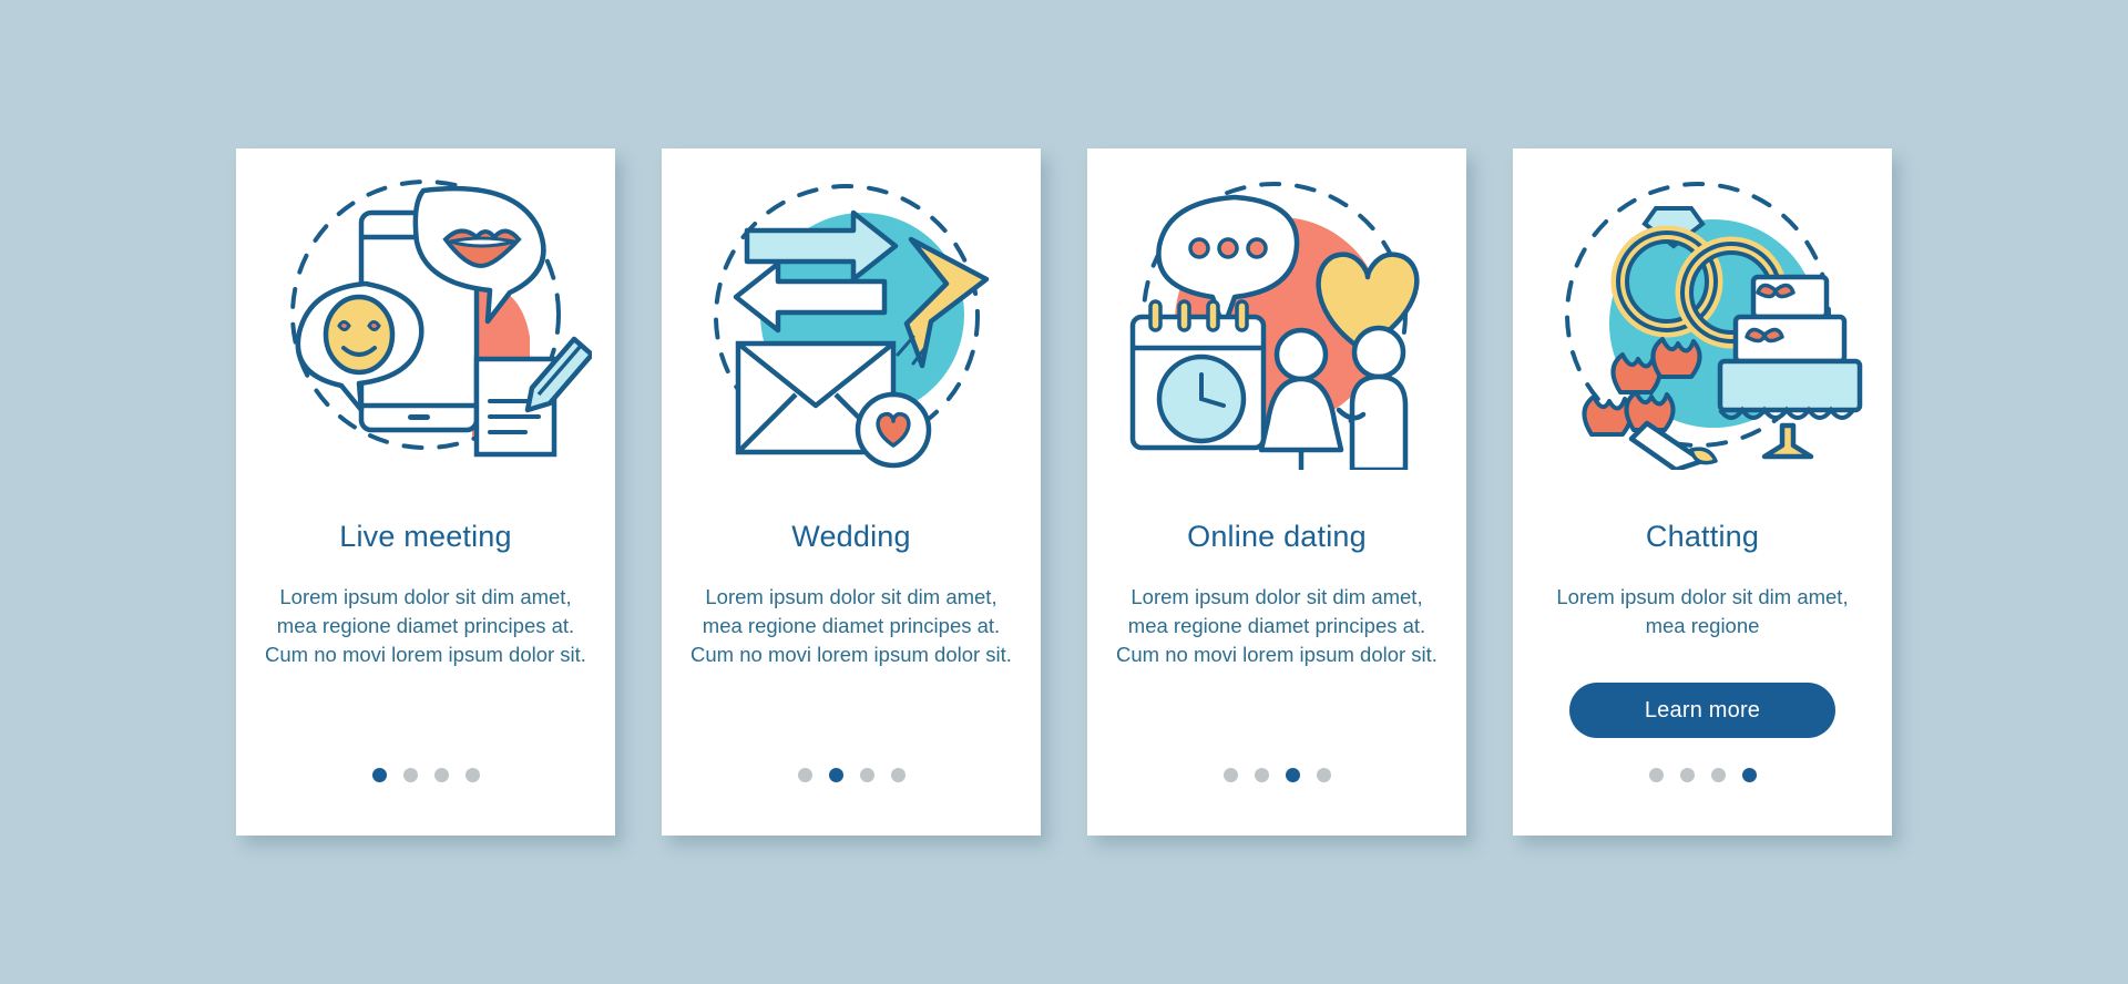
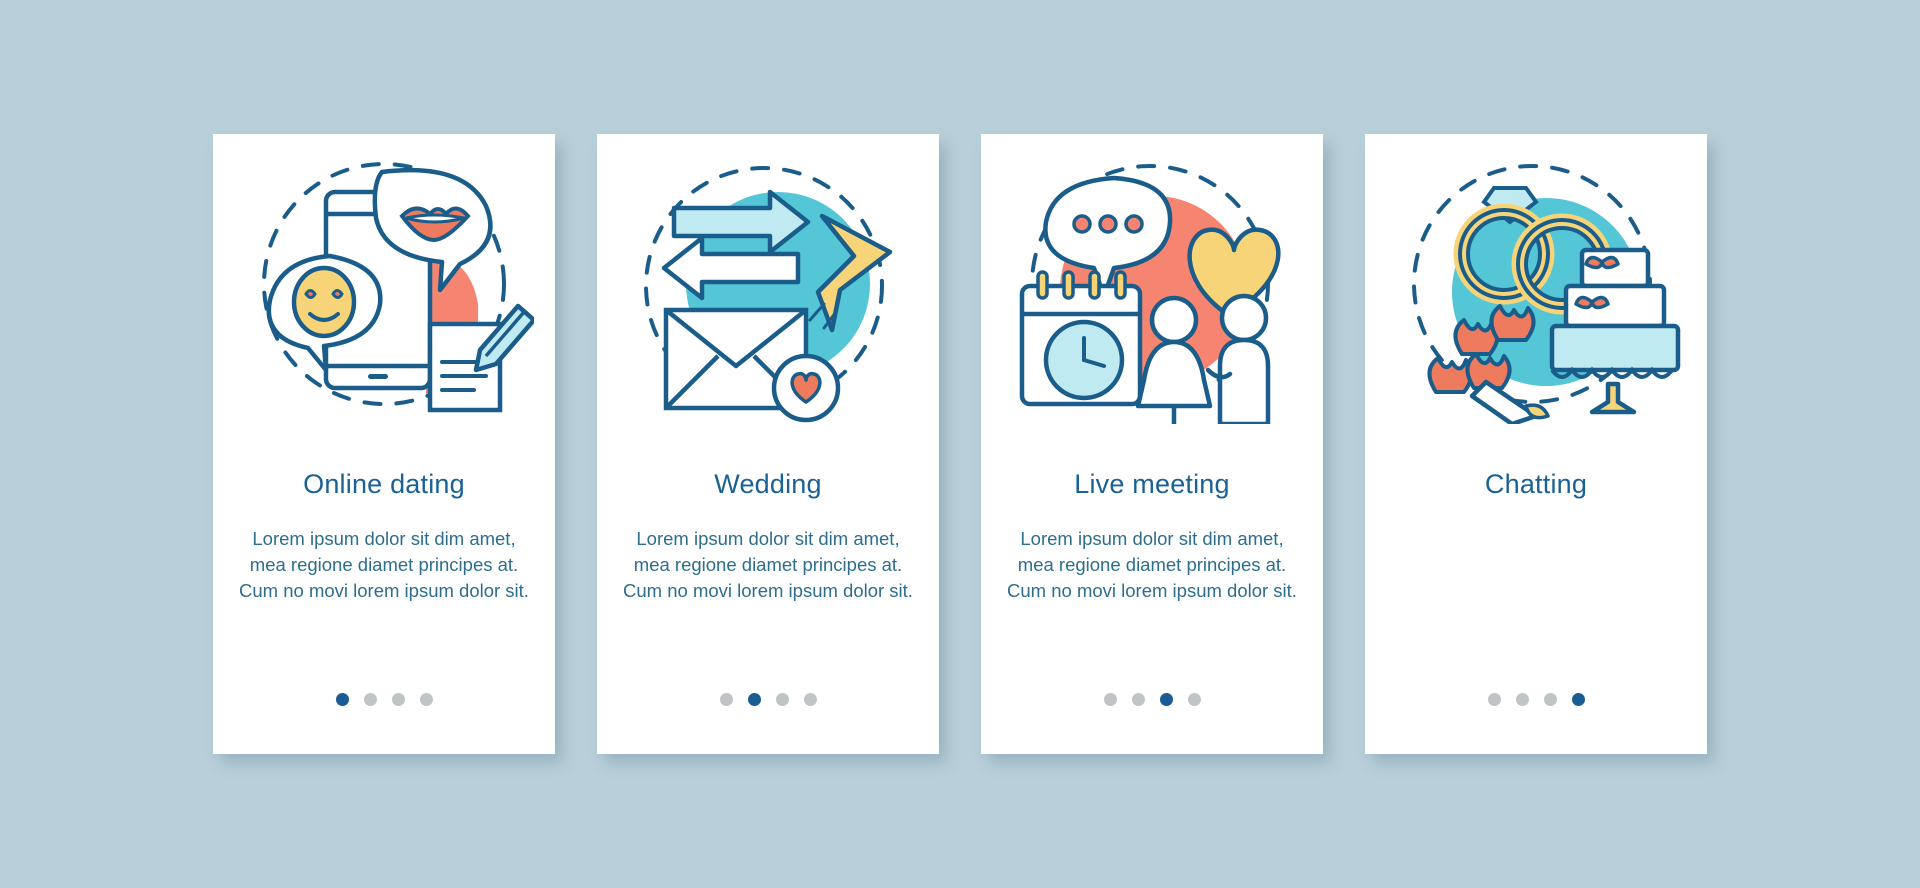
- Live meeting
+ Online dating
  Lorem ipsum dolor sit dim amet, mea regione diamet principes at. Cum no movi lorem ipsum dolor sit.
  Wedding
  Lorem ipsum dolor sit dim amet, mea regione diamet principes at. Cum no movi lorem ipsum dolor sit.
- Online dating
+ Live meeting
  Lorem ipsum dolor sit dim amet, mea regione diamet principes at. Cum no movi lorem ipsum dolor sit.
  Chatting
- Lorem ipsum dolor sit dim amet, mea regione
- Learn more
